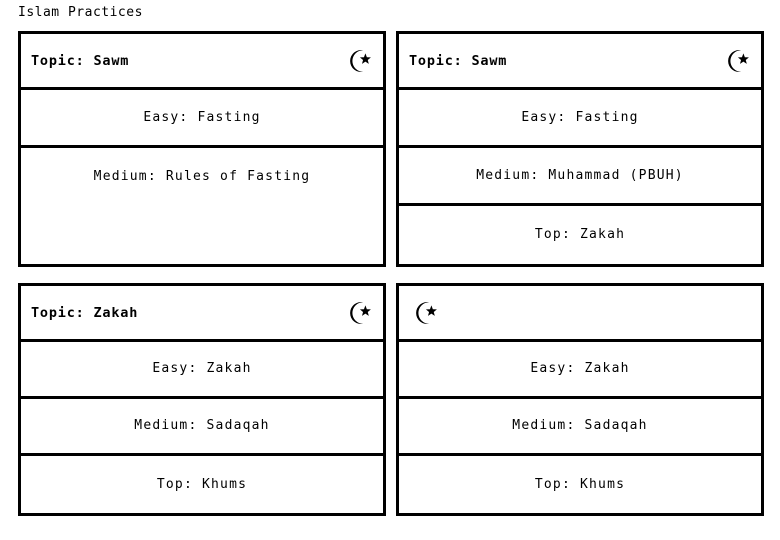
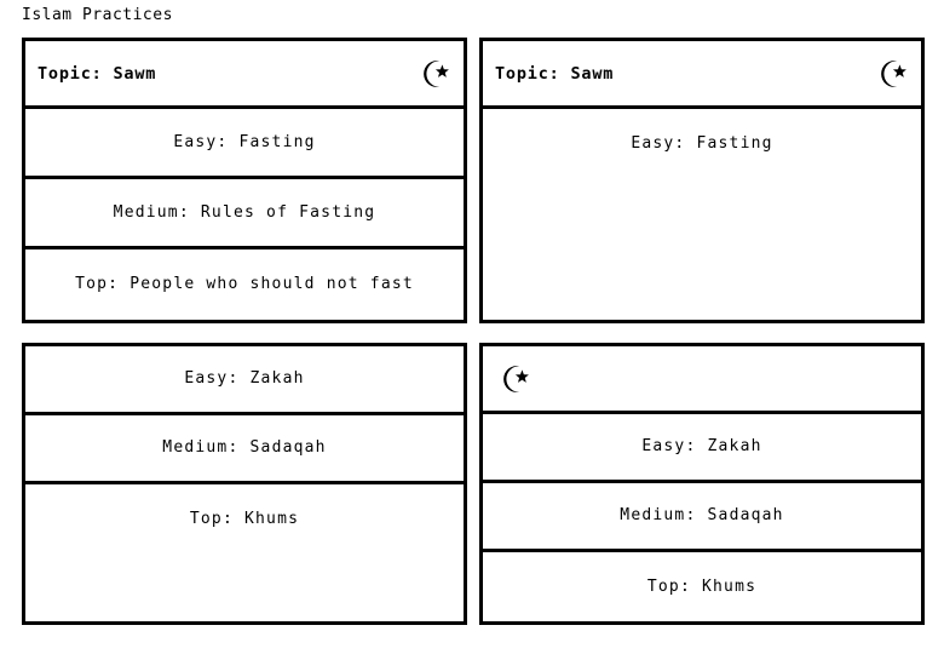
  Islam Practices
  Topic: Sawm
  Easy: Fasting
  Medium: Rules of Fasting
+ Top: People who should not fast
  Topic: Sawm
  Easy: Fasting
- Medium: Muhammad (PBUH)
- Top: Zakah
- Topic: Zakah
  Easy: Zakah
  Medium: Sadaqah
  Top: Khums
  Easy: Zakah
  Medium: Sadaqah
  Top: Khums
